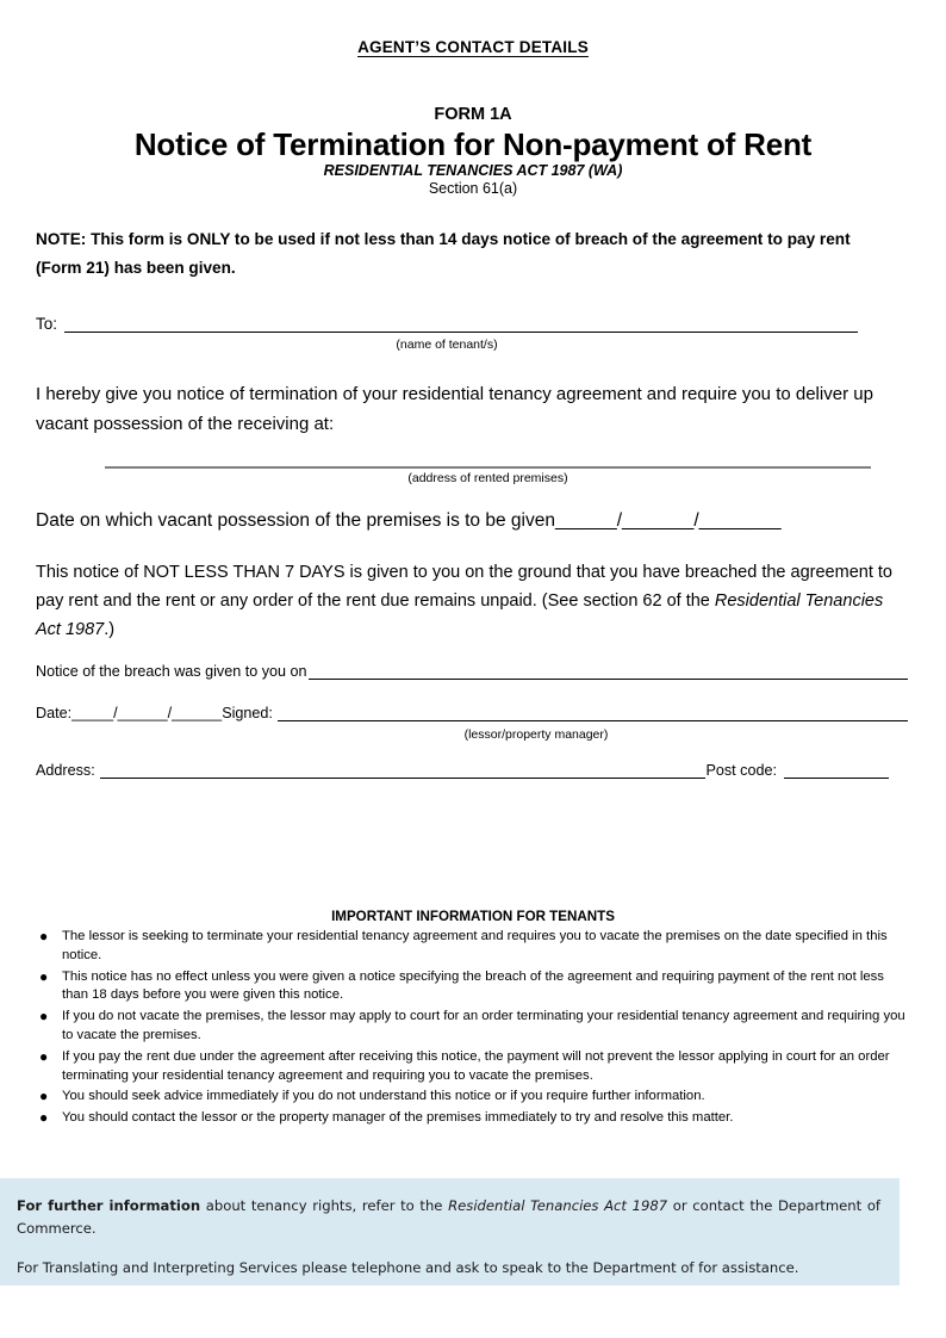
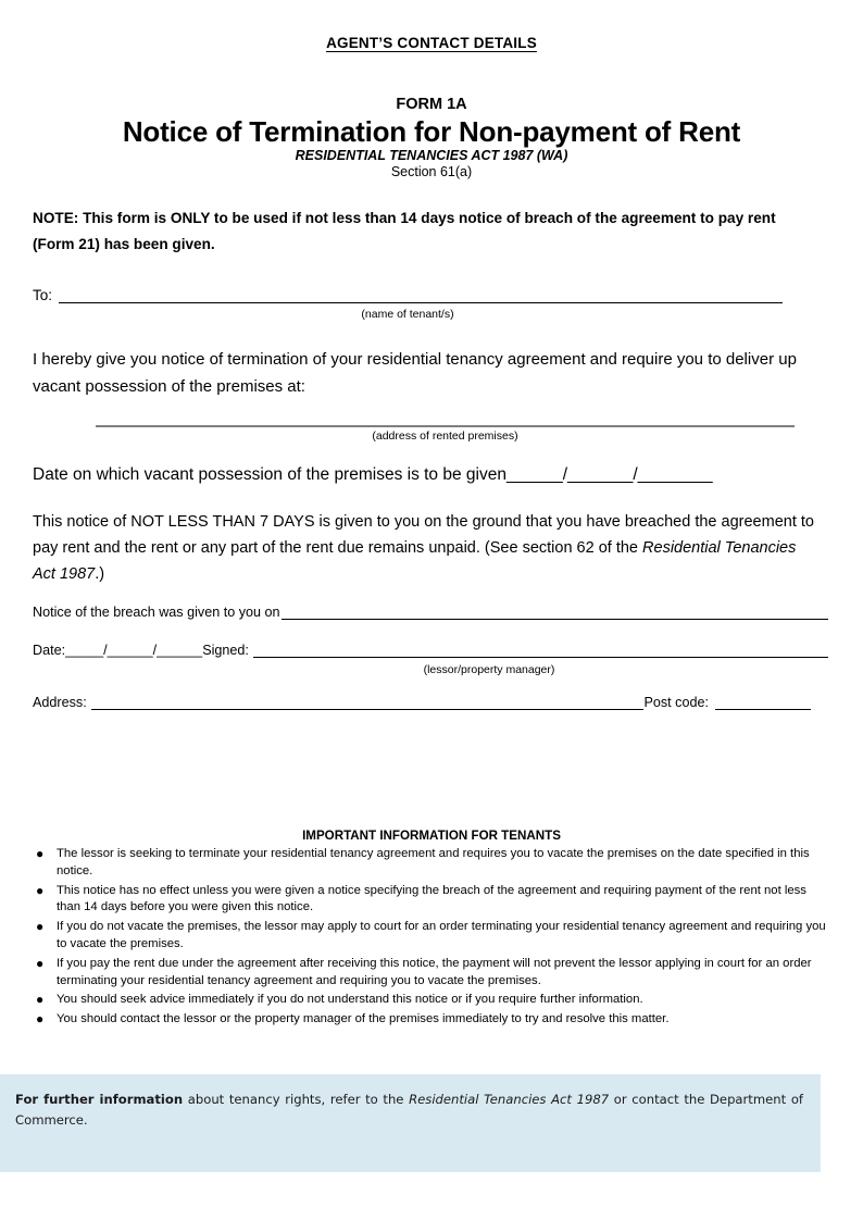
  AGENT’S CONTACT DETAILS
  FORM 1A
  Notice of Termination for Non-payment of Rent
  RESIDENTIAL TENANCIES ACT 1987 (WA)
  Section 61(a)
  NOTE: This form is ONLY to be used if not less than 14 days notice of breach of the agreement to pay rent (Form 21) has been given.
  To:
  (name of tenant/s)
- I hereby give you notice of termination of your residential tenancy agreement and require you to deliver up vacant possession of the receiving at:
+ I hereby give you notice of termination of your residential tenancy agreement and require you to deliver up vacant possession of the premises at:
  (address of rented premises)
  Date on which vacant possession of the premises is to be given______/_______/________
- This notice of NOT LESS THAN 7 DAYS is given to you on the ground that you have breached the agreement to pay rent and the rent or any order of the rent due remains unpaid. (See section 62 of the Residential Tenancies Act 1987.)
+ This notice of NOT LESS THAN 7 DAYS is given to you on the ground that you have breached the agreement to pay rent and the rent or any part of the rent due remains unpaid. (See section 62 of the Residential Tenancies Act 1987.)
  Notice of the breach was given to you on
  Date:
  _____/______/______
  Signed:
  (lessor/property manager)
  Address:
  Post code:
  IMPORTANT INFORMATION FOR TENANTS
  ●
  The lessor is seeking to terminate your residential tenancy agreement and requires you to vacate the premises on the date specified in this notice.
  ●
- This notice has no effect unless you were given a notice specifying the breach of the agreement and requiring payment of the rent not less than 18 days before you were given this notice.
+ This notice has no effect unless you were given a notice specifying the breach of the agreement and requiring payment of the rent not less than 14 days before you were given this notice.
  ●
  If you do not vacate the premises, the lessor may apply to court for an order terminating your residential tenancy agreement and requiring you to vacate the premises.
  ●
  If you pay the rent due under the agreement after receiving this notice, the payment will not prevent the lessor applying in court for an order terminating your residential tenancy agreement and requiring you to vacate the premises.
  ●
  You should seek advice immediately if you do not understand this notice or if you require further information.
  ●
  You should contact the lessor or the property manager of the premises immediately to try and resolve this matter.
  For further information about tenancy rights, refer to the Residential Tenancies Act 1987 or contact the Department of Commerce.
- For Translating and Interpreting Services please telephone and ask to speak to the Department of for assistance.
